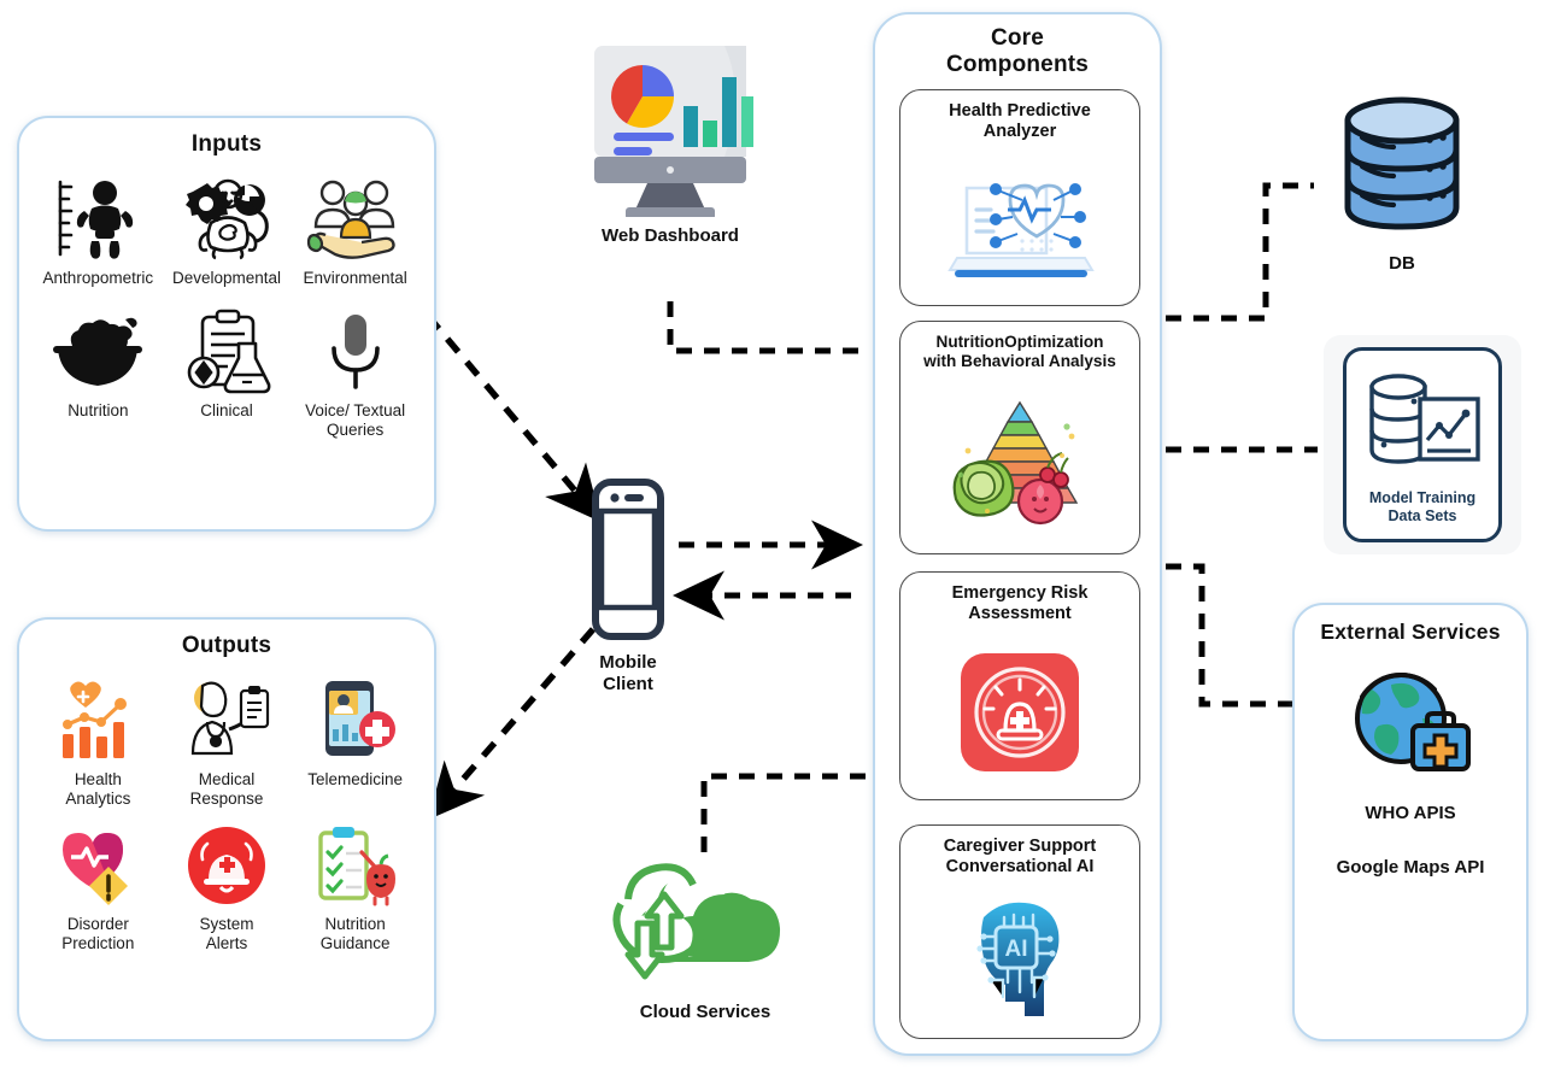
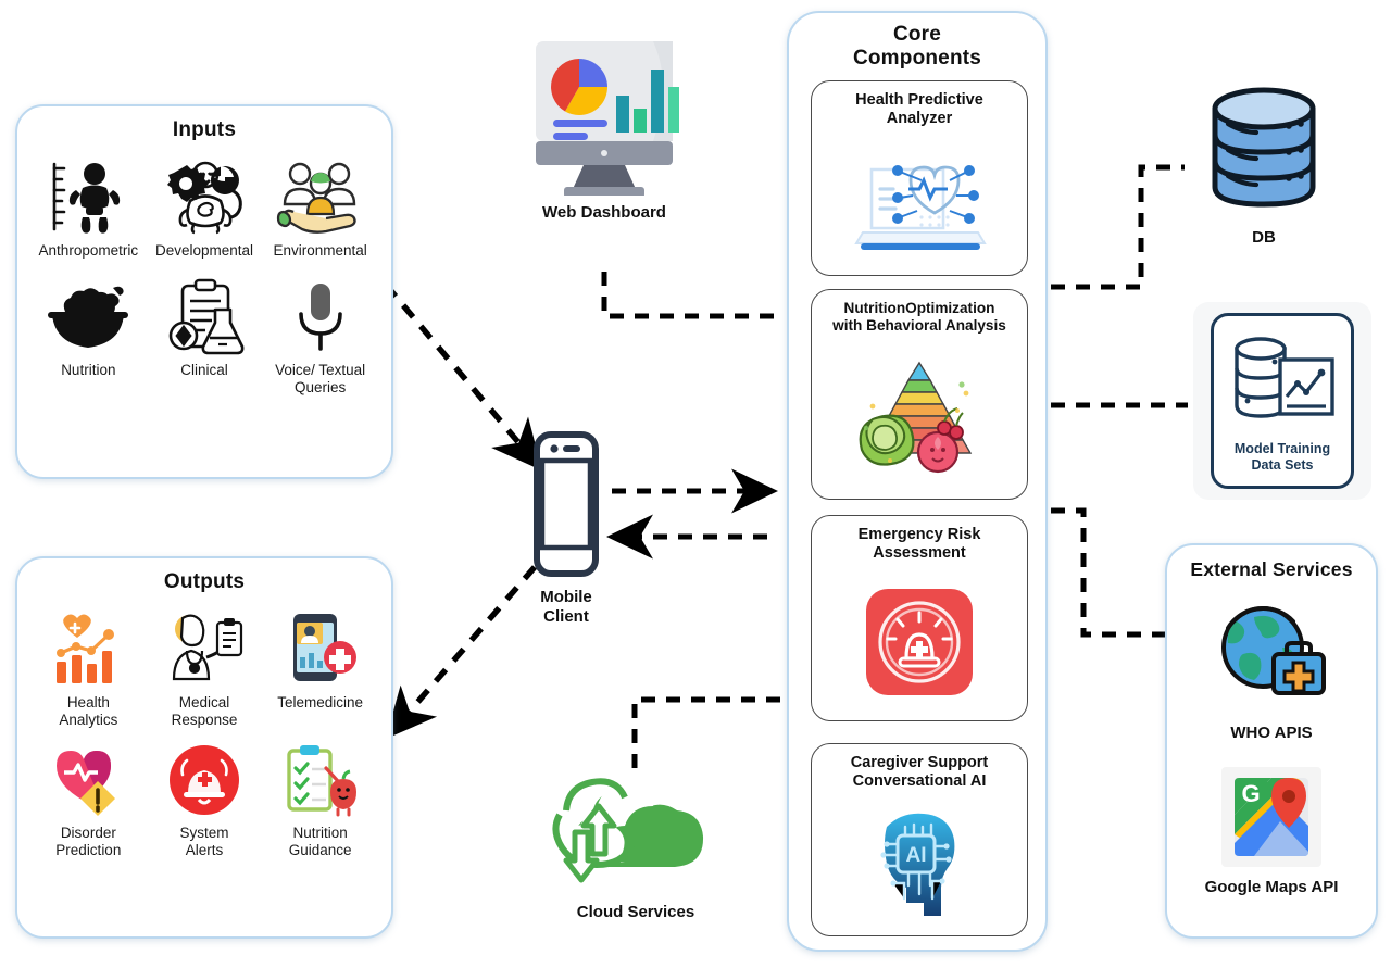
  Inputs
  Anthropometric
  Developmental
  Environmental
  Nutrition
  Clinical
  Voice/ Textual
  Queries
  Outputs
  Health
  Analytics
  Medical
  Response
  Telemedicine
  Disorder
  Prediction
  System
  Alerts
  Nutrition
  Guidance
  Web Dashboard
  Mobile
  Client
  Cloud Services
  Core
  Components
  Health Predictive
  Analyzer
  NutritionOptimization
  with Behavioral Analysis
  Emergency Risk
  Assessment
  Caregiver Support
  Conversational AI
  AI
  DB
  Model Training
  Data Sets
  External Services
  WHO APIS
+ G
  Google Maps API
